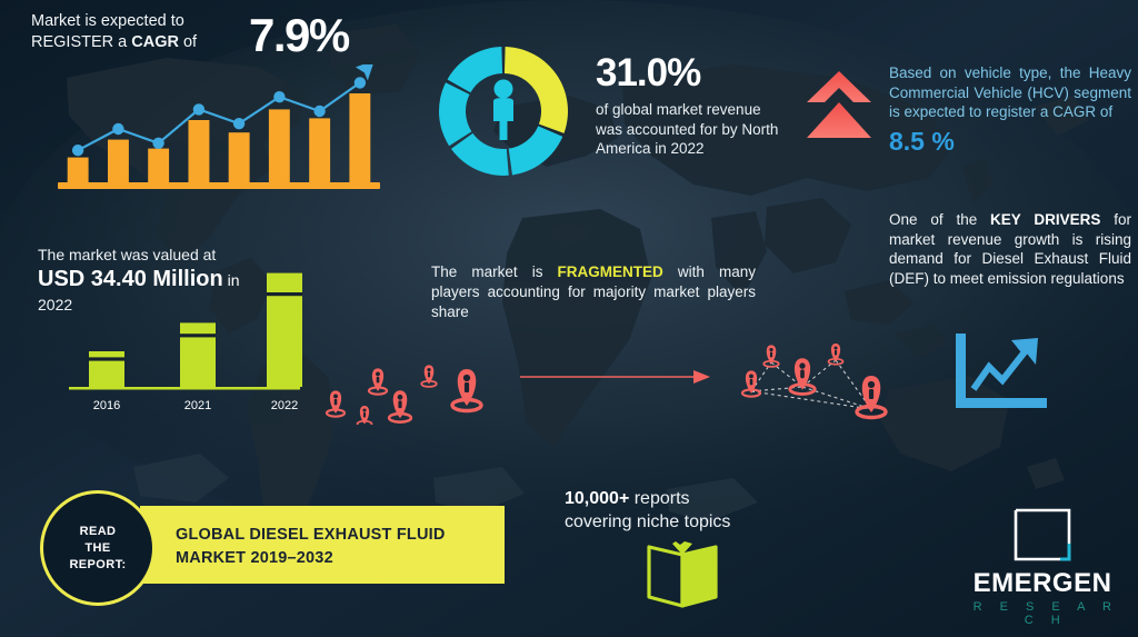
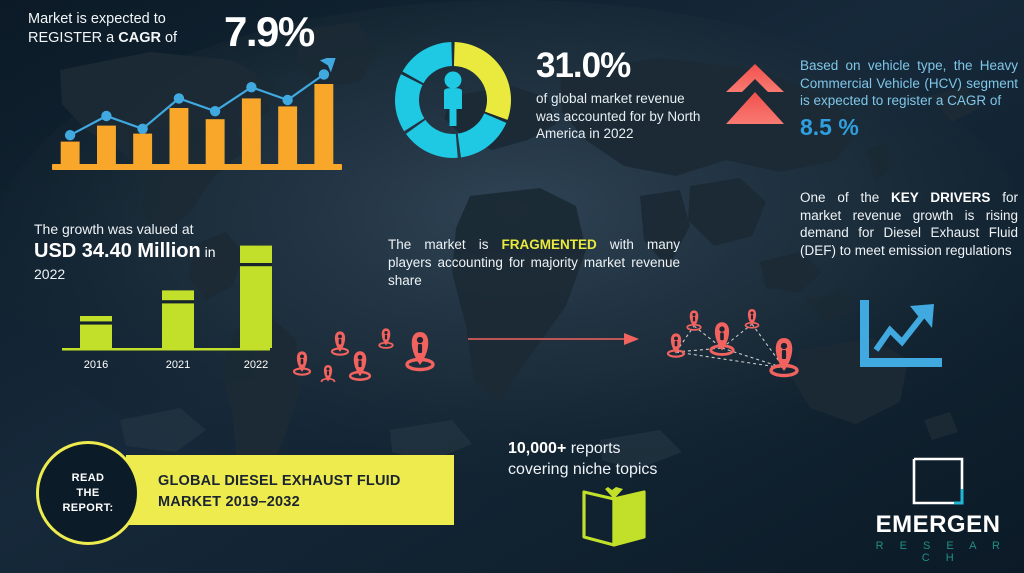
  Market is expected to
  REGISTER a CAGR of
  7.9%
  31.0%
  of global market revenue was accounted for by North America in 2022
  Based on vehicle type, the Heavy Commercial Vehicle (HCV) segment is expected to register a CAGR of
  8.5 %
  One of the KEY DRIVERS for market revenue growth is rising demand for Diesel Exhaust Fluid (DEF) to meet emission regulations
- The market was valued at
+ The growth was valued at
  USD 34.40 Million in
  2022
  2016
  2021
  2022
- The market is FRAGMENTED with many players accounting for majority market players share
+ The market is FRAGMENTED with many players accounting for majority market revenue share
  GLOBAL DIESEL EXHAUST FLUID
  MARKET 2019–2032
  READ
  THE
  REPORT:
  10,000+ reports
  covering niche topics
  EMERGEN
  R E S E A R C H
